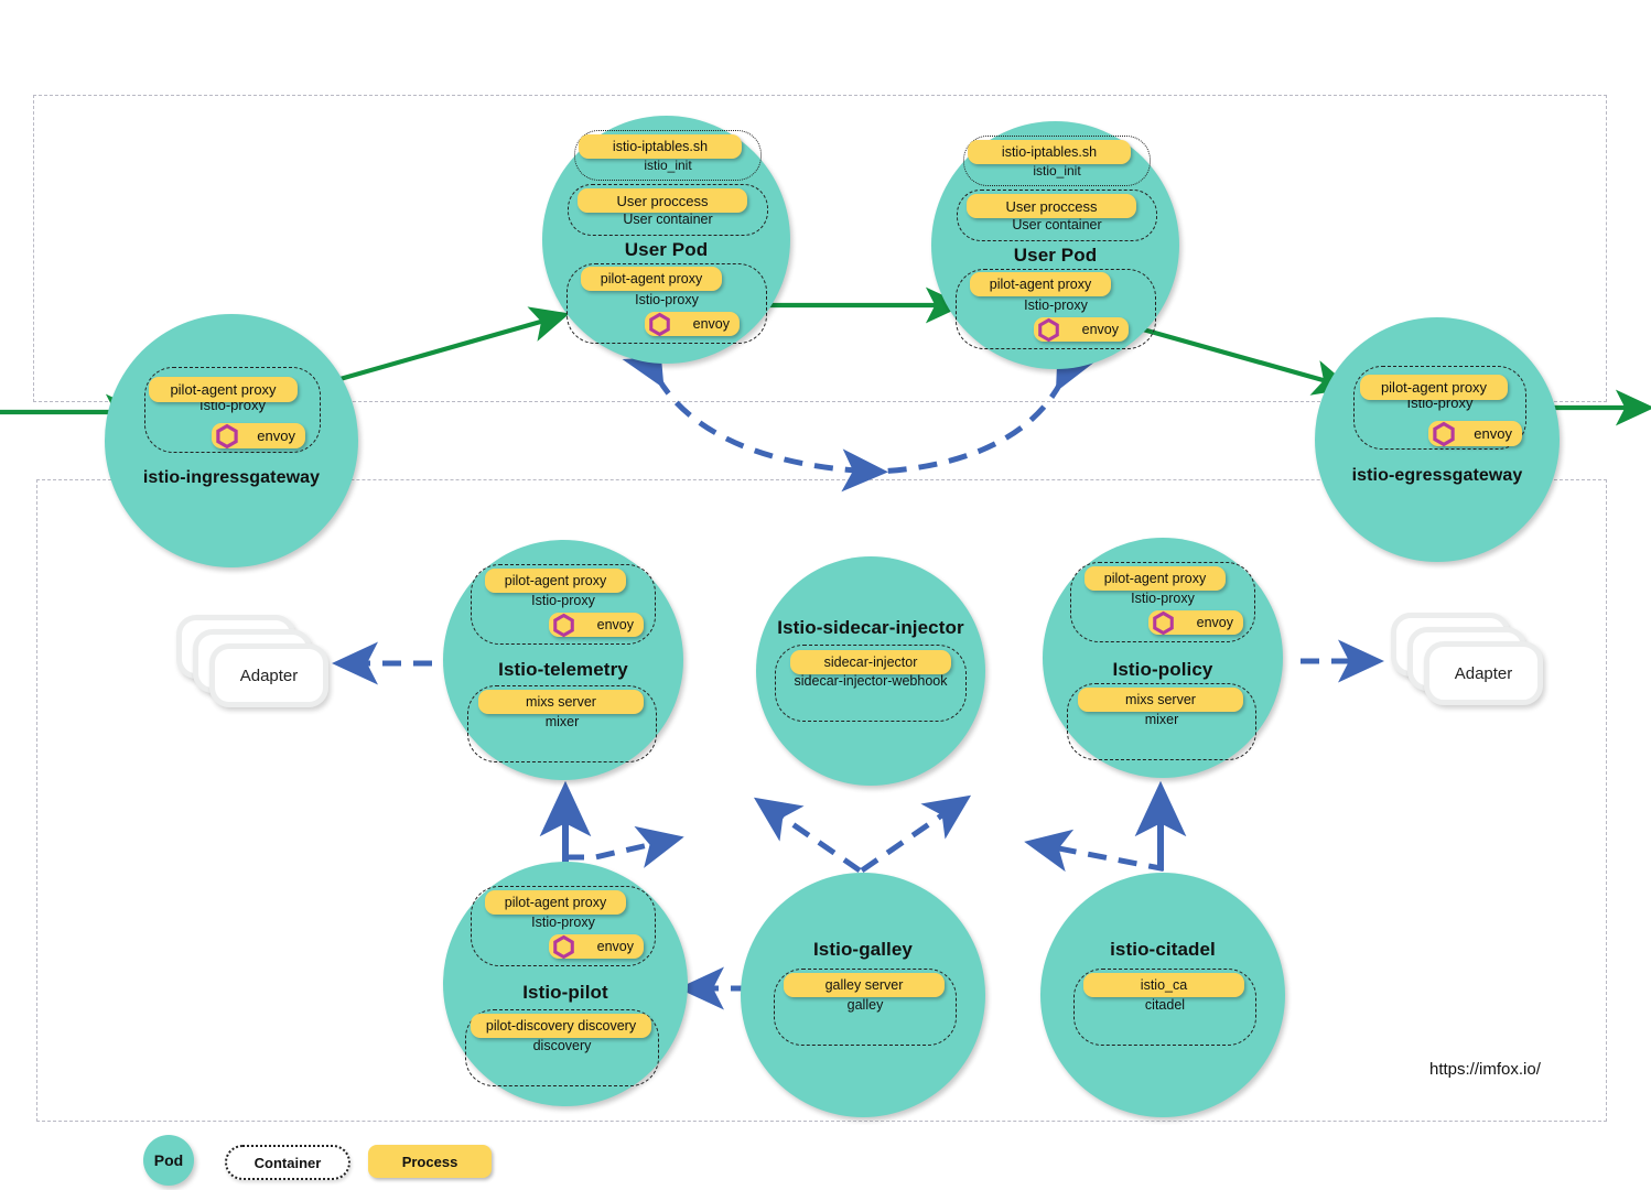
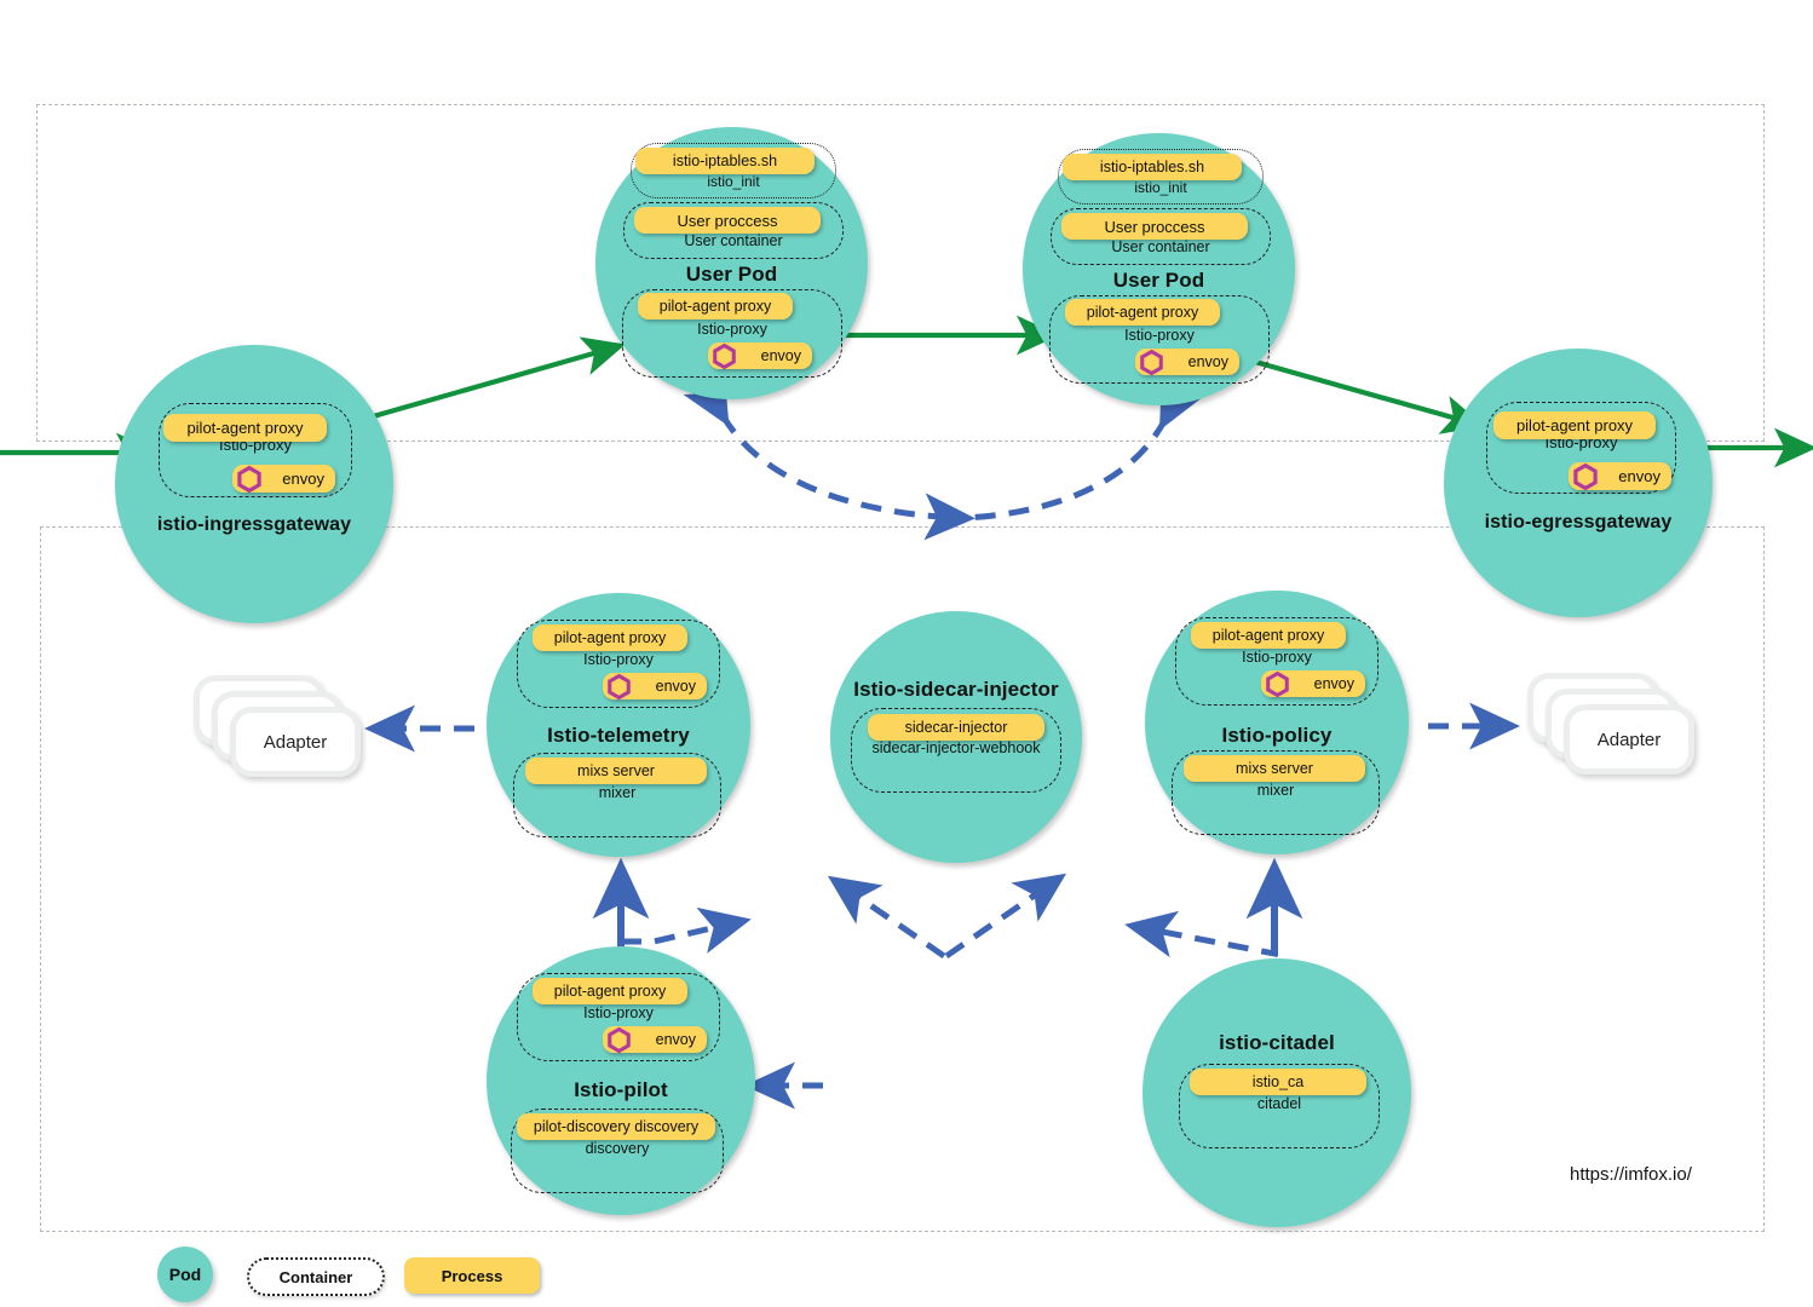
  Istio-proxy
  pilot-agent proxy
  envoy
  istio-ingressgateway
  istio_init
  istio-iptables.sh
  User container
  User proccess
  User Pod
  Istio-proxy
  pilot-agent proxy
  envoy
  istio_init
  istio-iptables.sh
  User container
  User proccess
  User Pod
  Istio-proxy
  pilot-agent proxy
  envoy
  Istio-proxy
  pilot-agent proxy
  envoy
  istio-egressgateway
  Adapter
  Adapter
  Istio-proxy
  pilot-agent proxy
  envoy
  Istio-telemetry
  mixer
  mixs server
  Istio-sidecar-injector
  sidecar-injector-webhook
  sidecar-injector
  Istio-proxy
  pilot-agent proxy
  envoy
  Istio-policy
  mixer
  mixs server
  Istio-proxy
  pilot-agent proxy
  envoy
  Istio-pilot
  discovery
  pilot-discovery discovery
- Istio-galley
- galley
- galley server
  istio-citadel
  citadel
  istio_ca
  https://imfox.io/
  Pod
  Container
  Process
